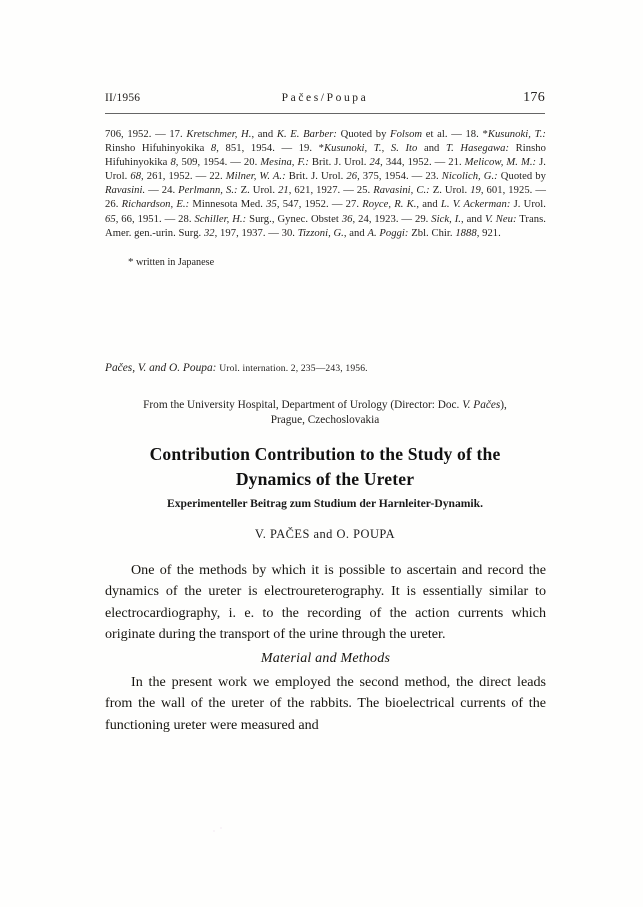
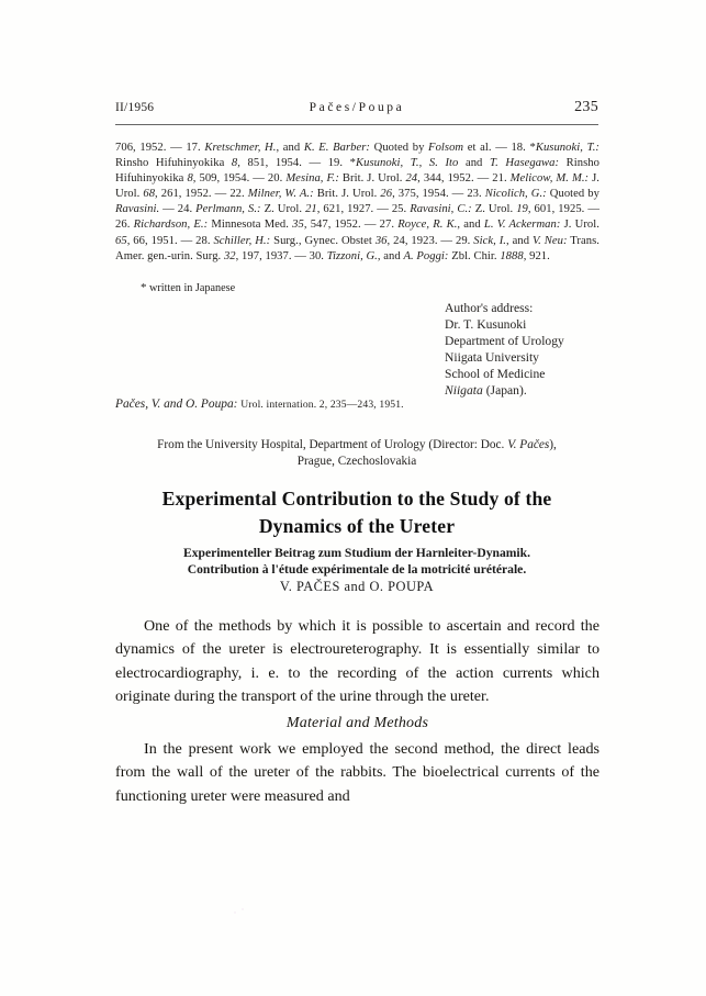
  II/1956
  Pačes/Poupa
- 176
+ 235
  706, 1952. — 17. Kretschmer, H., and K. E. Barber: Quoted by Folsom et al. — 18. *Kusunoki, T.: Rinsho Hifuhinyokika 8, 851, 1954. — 19. *Kusunoki, T., S. Ito and T. Hasegawa: Rinsho Hifuhinyokika 8, 509, 1954. — 20. Mesina, F.: Brit. J. Urol. 24, 344, 1952. — 21. Melicow, M. M.: J. Urol. 68, 261, 1952. — 22. Milner, W. A.: Brit. J. Urol. 26, 375, 1954. — 23. Nicolich, G.: Quoted by Ravasini. — 24. Perlmann, S.: Z. Urol. 21, 621, 1927. — 25. Ravasini, C.: Z. Urol. 19, 601, 1925. — 26. Richardson, E.: Minnesota Med. 35, 547, 1952. — 27. Royce, R. K., and L. V. Ackerman: J. Urol. 65, 66, 1951. — 28. Schiller, H.: Surg., Gynec. Obstet 36, 24, 1923. — 29. Sick, I., and V. Neu: Trans. Amer. gen.-urin. Surg. 32, 197, 1937. — 30. Tizzoni, G., and A. Poggi: Zbl. Chir. 1888, 921.
  * written in Japanese
+ Author's address:
+ Dr. T. Kusunoki
+ Department of Urology
+ Niigata University
+ School of Medicine
+ Niigata (Japan).
- Pačes, V. and O. Poupa: Urol. internation. 2, 235—243, 1956.
+ Pačes, V. and O. Poupa: Urol. internation. 2, 235—243, 1951.
  From the University Hospital, Department of Urology (Director: Doc. V. Pačes),
  Prague, Czechoslovakia
- Contribution Contribution to the Study of the
+ Experimental Contribution to the Study of the
  Dynamics of the Ureter
  Experimenteller Beitrag zum Studium der Harnleiter-Dynamik.
+ Contribution à l'étude expérimentale de la motricité urétérale.
  V. PAČES and O. POUPA
  One of the methods by which it is possible to ascertain and record the dynamics of the ureter is electroureterography. It is essentially similar to electrocardiography, i. e. to the recording of the action currents which originate during the transport of the urine through the ureter.
  Material and Methods
  In the present work we employed the second method, the direct leads from the wall of the ureter of the rabbits. The bioelectrical currents of the functioning ureter were measured and
